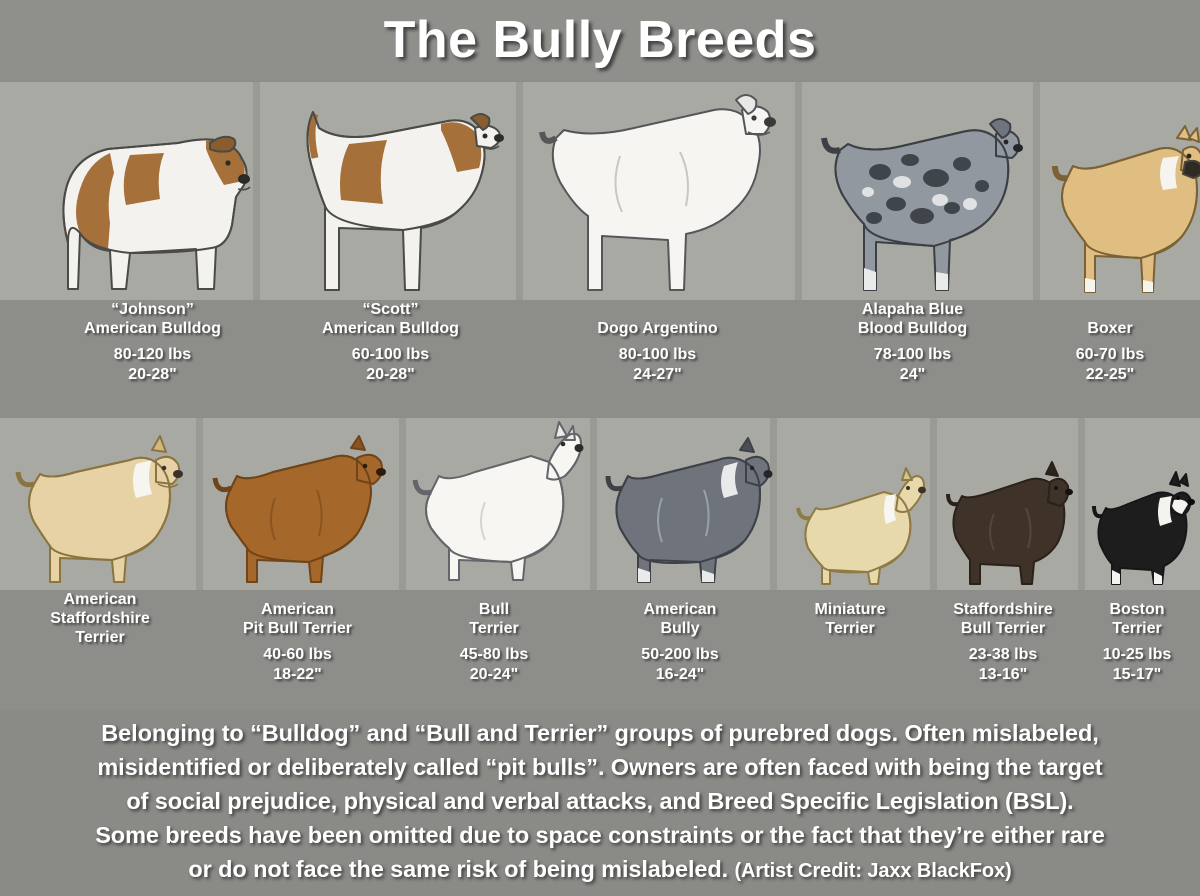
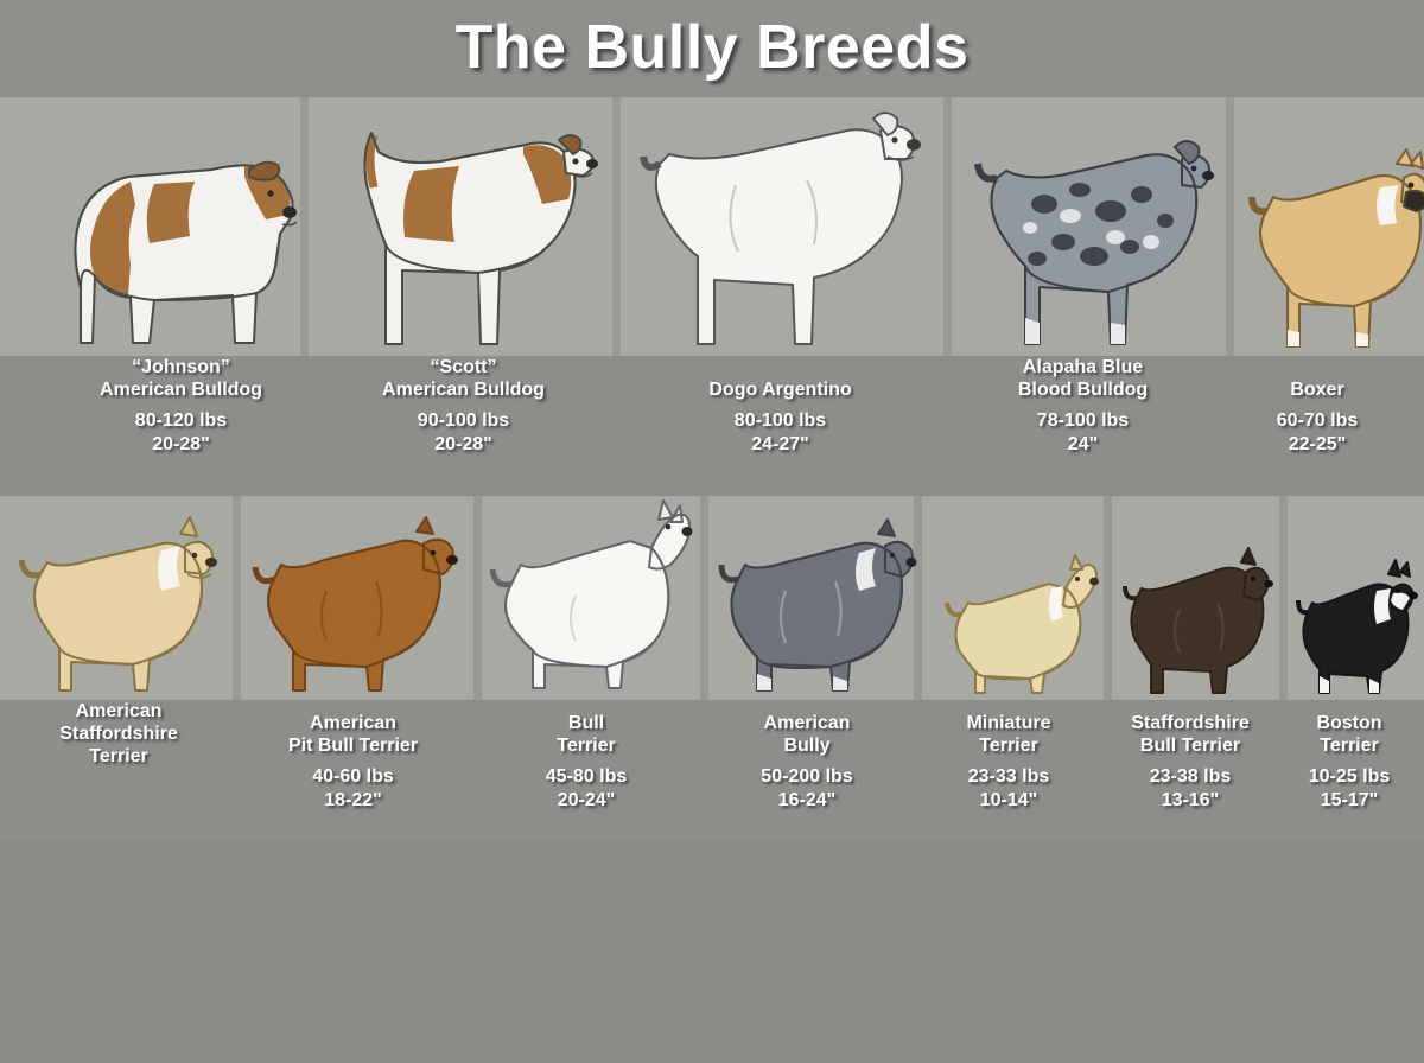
  The Bully Breeds
  “Johnson”
  American Bulldog
  80-120 lbs
  20-28"
  “Scott”
  American Bulldog
- 60-100 lbs
+ 90-100 lbs
  20-28"
  Dogo Argentino
  80-100 lbs
  24-27"
  Alapaha Blue
  Blood Bulldog
  78-100 lbs
  24"
  Boxer
  60-70 lbs
  22-25"
  American
  Staffordshire
  Terrier
  American
  Pit Bull Terrier
  40-60 lbs
  18-22"
  Bull
  Terrier
  45-80 lbs
  20-24"
  American
  Bully
  50-200 lbs
  16-24"
  Miniature
  Terrier
+ 23-33 lbs
+ 10-14"
  Staffordshire
  Bull Terrier
  23-38 lbs
  13-16"
  Boston
  Terrier
  10-25 lbs
  15-17"
- Belonging to “Bulldog” and “Bull and Terrier” groups of purebred dogs. Often mislabeled,
- misidentified or deliberately called “pit bulls”. Owners are often faced with being the target
- of social prejudice, physical and verbal attacks, and Breed Specific Legislation (BSL).
- Some breeds have been omitted due to space constraints or the fact that they’re either rare
- or do not face the same risk of being mislabeled. (Artist Credit: Jaxx BlackFox)
